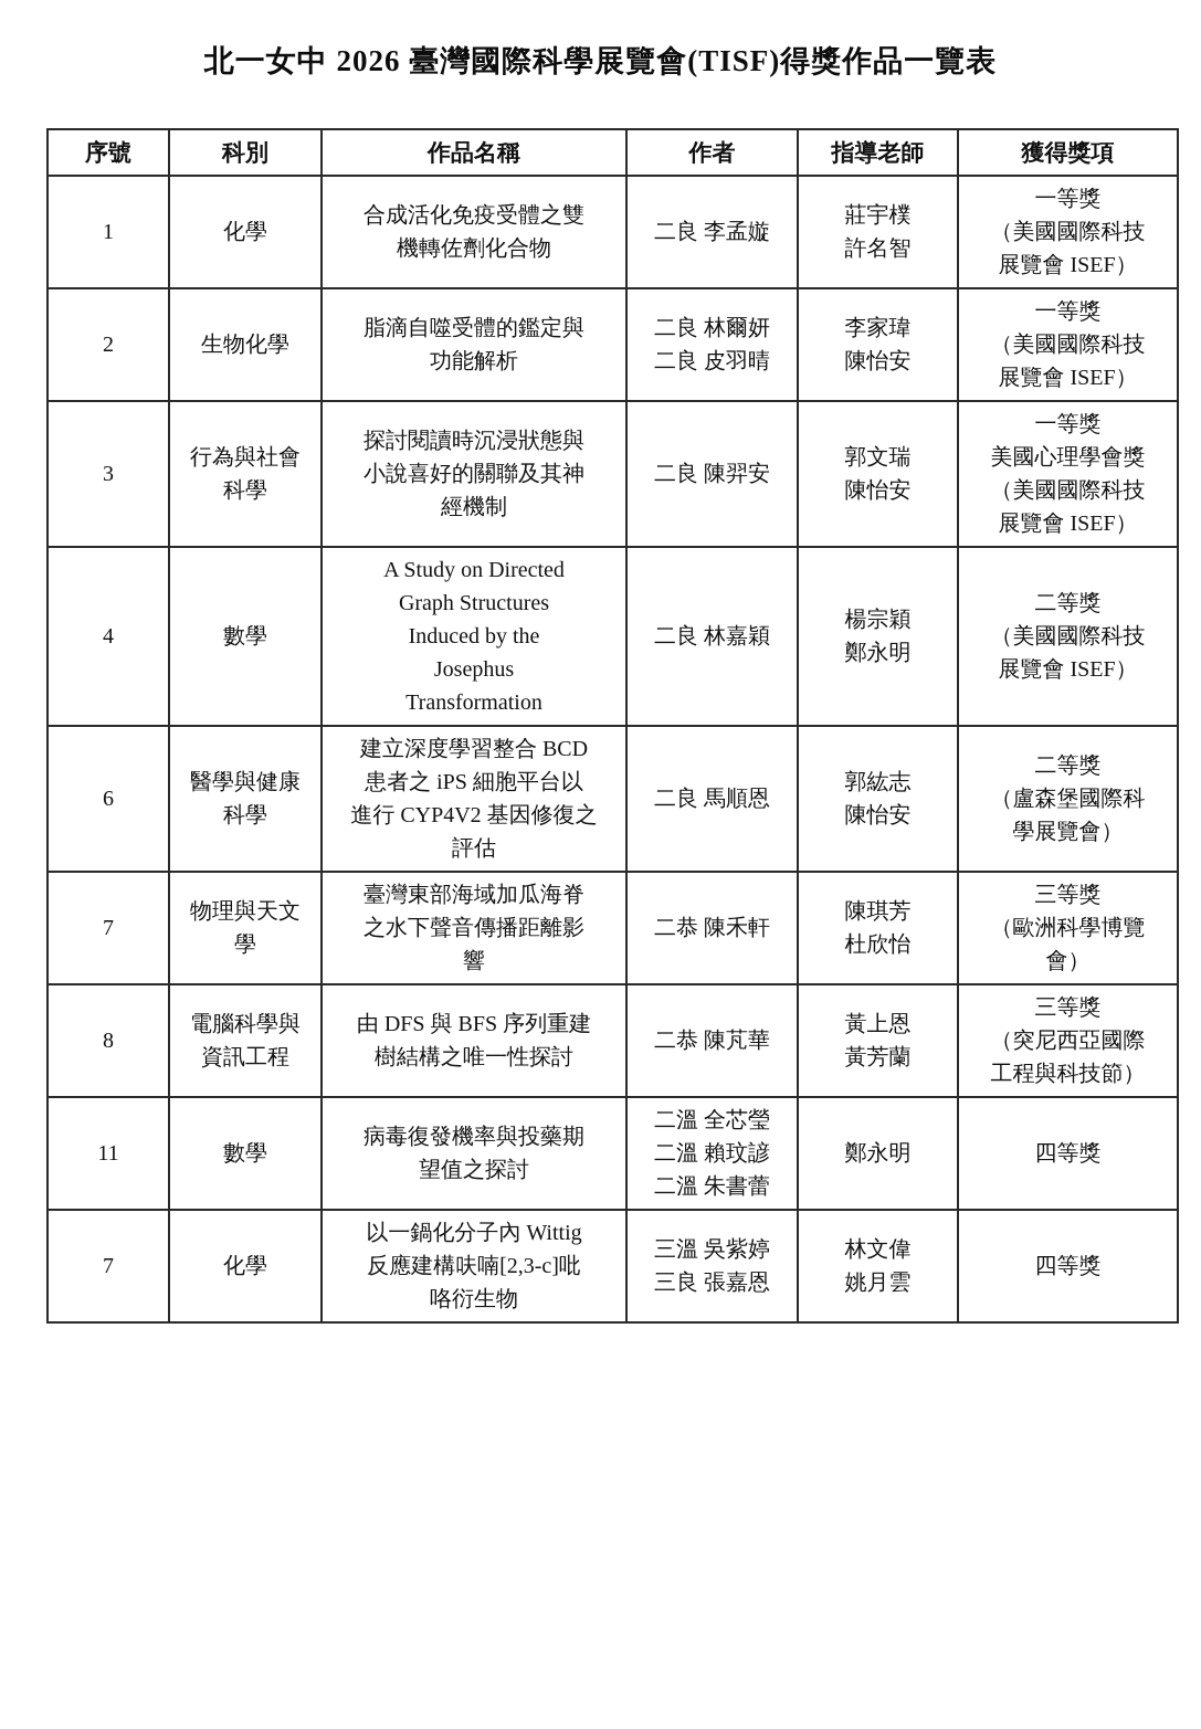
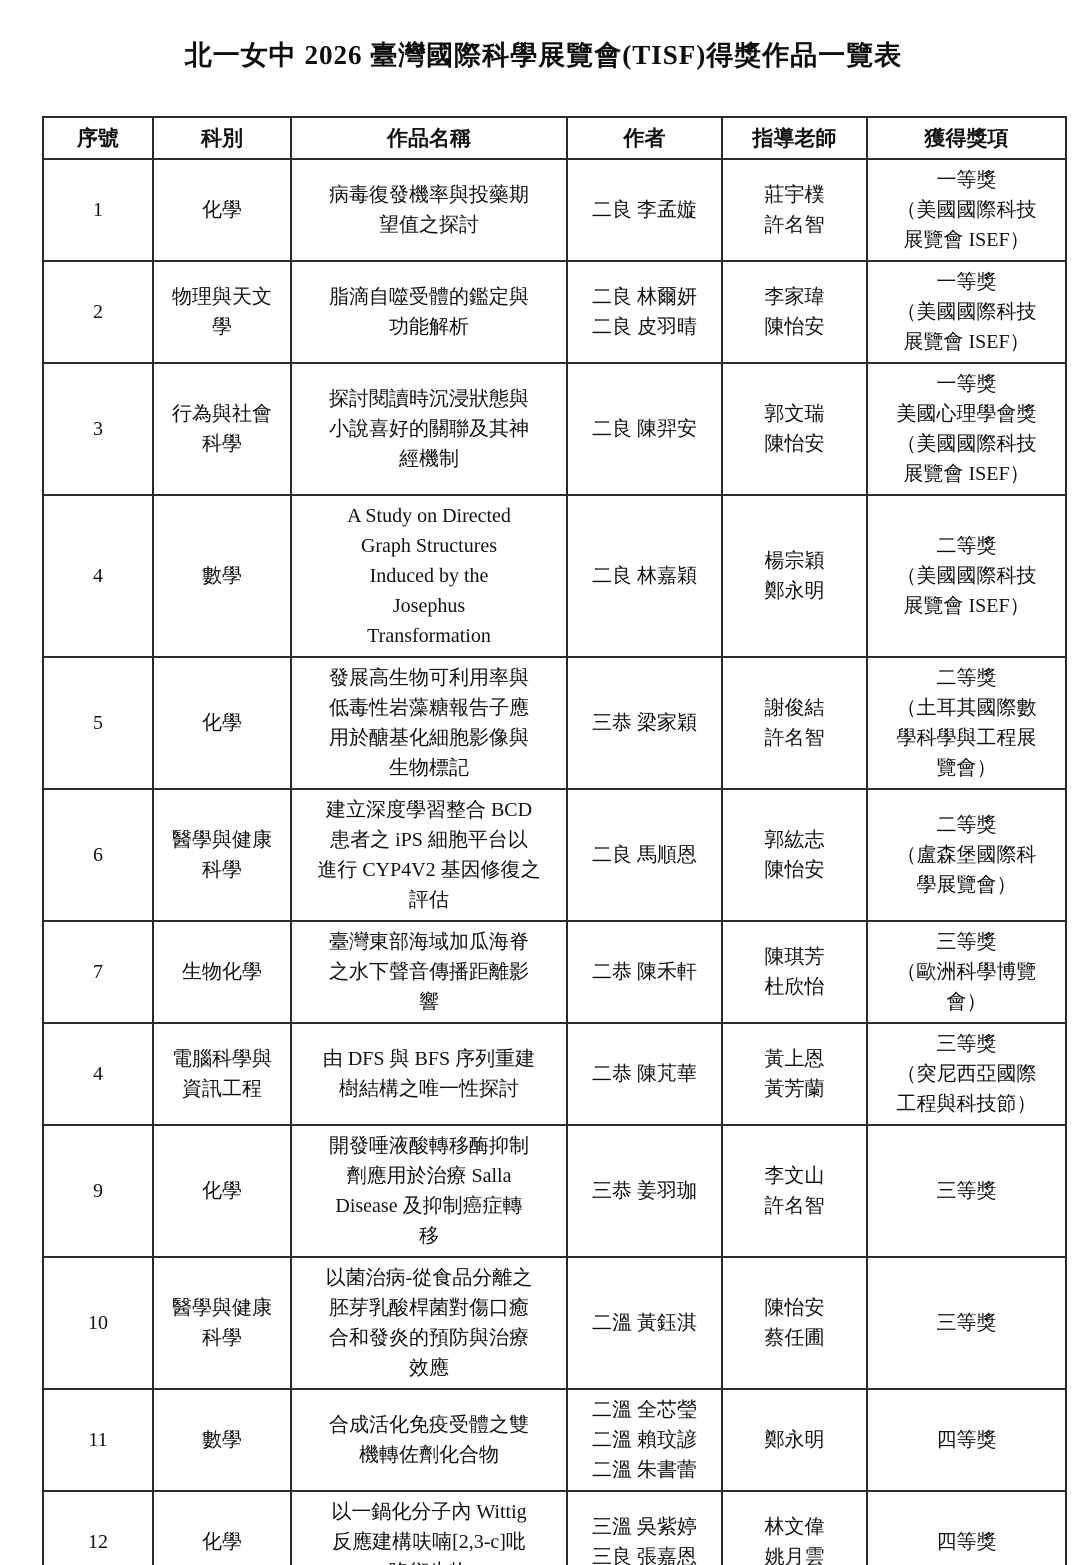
  北一女中 2026 臺灣國際科學展覽會(TISF)得獎作品一覽表
  序號	科別	作品名稱	作者	指導老師	獲得獎項
- 1	化學	合成活化免疫受體之雙 機轉佐劑化合物	二良 李孟嫙	莊宇樸 許名智	一等獎 （美國國際科技 展覽會 ISEF）
+ 1	化學	病毒復發機率與投藥期 望值之探討	二良 李孟嫙	莊宇樸 許名智	一等獎 （美國國際科技 展覽會 ISEF）
- 2	生物化學	脂滴自噬受體的鑑定與 功能解析	二良 林爾妍 二良 皮羽晴	李家瑋 陳怡安	一等獎 （美國國際科技 展覽會 ISEF）
+ 2	物理與天文 學	脂滴自噬受體的鑑定與 功能解析	二良 林爾妍 二良 皮羽晴	李家瑋 陳怡安	一等獎 （美國國際科技 展覽會 ISEF）
  3	行為與社會 科學	探討閱讀時沉浸狀態與 小說喜好的關聯及其神 經機制	二良 陳羿安	郭文瑞 陳怡安	一等獎 美國心理學會獎 （美國國際科技 展覽會 ISEF）
  4	數學	A Study on Directed Graph Structures Induced by the Josephus Transformation	二良 林嘉穎	楊宗穎 鄭永明	二等獎 （美國國際科技 展覽會 ISEF）
+ 5	化學	發展高生物可利用率與 低毒性岩藻糖報告子應 用於醣基化細胞影像與 生物標記	三恭 梁家穎	謝俊結 許名智	二等獎 （土耳其國際數 學科學與工程展 覽會）
  6	醫學與健康 科學	建立深度學習整合 BCD 患者之 iPS 細胞平台以 進行 CYP4V2 基因修復之 評估	二良 馬順恩	郭紘志 陳怡安	二等獎 （盧森堡國際科 學展覽會）
- 7	物理與天文 學	臺灣東部海域加瓜海脊 之水下聲音傳播距離影 響	二恭 陳禾軒	陳琪芳 杜欣怡	三等獎 （歐洲科學博覽 會）
+ 7	生物化學	臺灣東部海域加瓜海脊 之水下聲音傳播距離影 響	二恭 陳禾軒	陳琪芳 杜欣怡	三等獎 （歐洲科學博覽 會）
- 8	電腦科學與 資訊工程	由 DFS 與 BFS 序列重建 樹結構之唯一性探討	二恭 陳芃華	黃上恩 黃芳蘭	三等獎 （突尼西亞國際 工程與科技節）
+ 4	電腦科學與 資訊工程	由 DFS 與 BFS 序列重建 樹結構之唯一性探討	二恭 陳芃華	黃上恩 黃芳蘭	三等獎 （突尼西亞國際 工程與科技節）
+ 9	化學	開發唾液酸轉移酶抑制 劑應用於治療 Salla Disease 及抑制癌症轉 移	三恭 姜羽珈	李文山 許名智	三等獎
+ 10	醫學與健康 科學	以菌治病-從食品分離之 胚芽乳酸桿菌對傷口癒 合和發炎的預防與治療 效應	二溫 黃鈺淇	陳怡安 蔡任圃	三等獎
- 11	數學	病毒復發機率與投藥期 望值之探討	二溫 全芯瑩 二溫 賴玟諺 二溫 朱書蕾	鄭永明	四等獎
+ 11	數學	合成活化免疫受體之雙 機轉佐劑化合物	二溫 全芯瑩 二溫 賴玟諺 二溫 朱書蕾	鄭永明	四等獎
- 7	化學	以一鍋化分子內 Wittig 反應建構呋喃[2,3-c]吡 咯衍生物	三溫 吳紫婷 三良 張嘉恩	林文偉 姚月雲	四等獎
+ 12	化學	以一鍋化分子內 Wittig 反應建構呋喃[2,3-c]吡	三溫 吳紫婷 三良 張嘉恩	林文偉 姚月雲	四等獎
